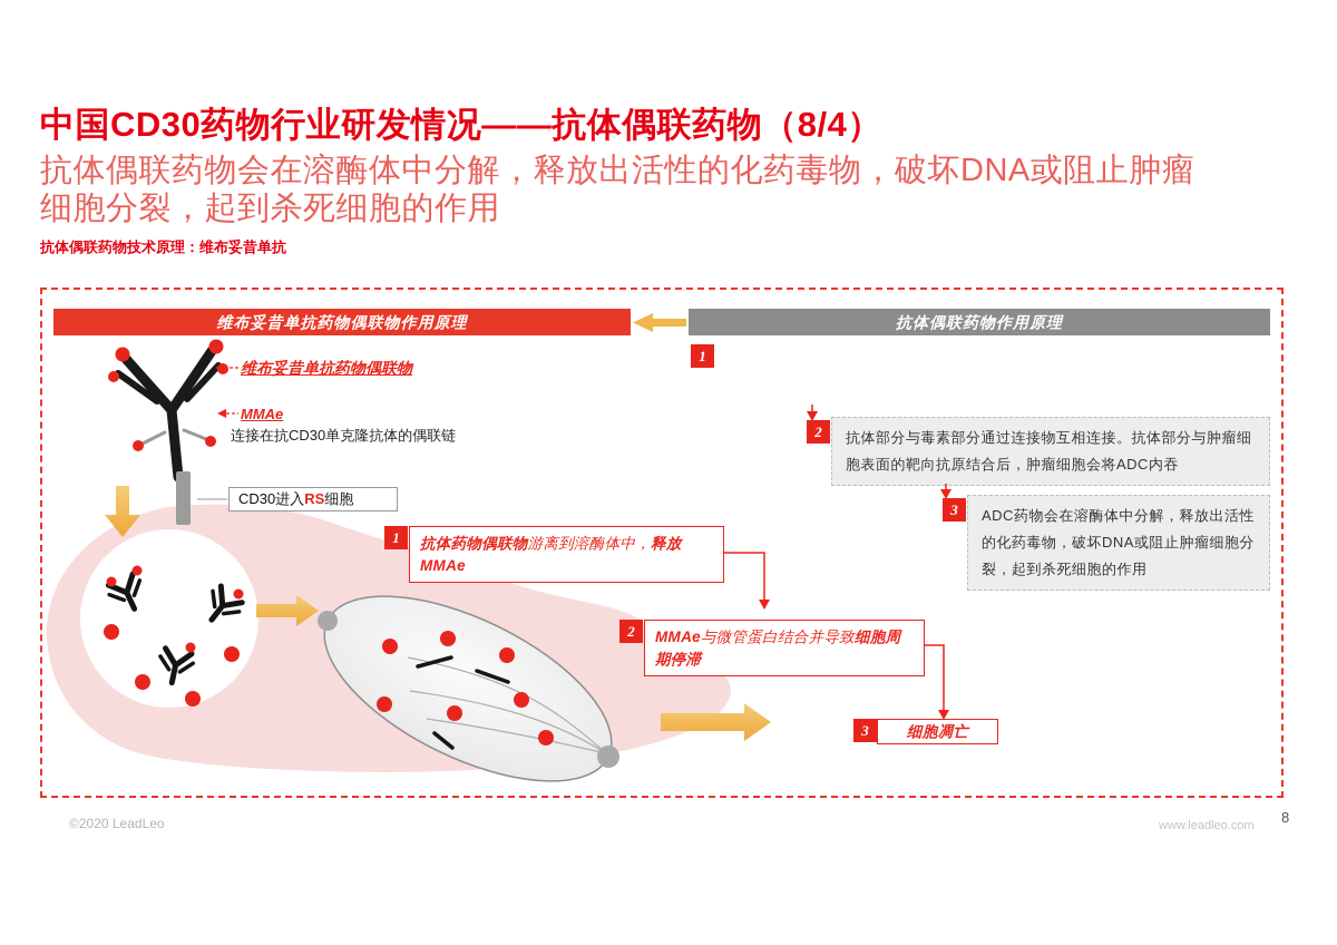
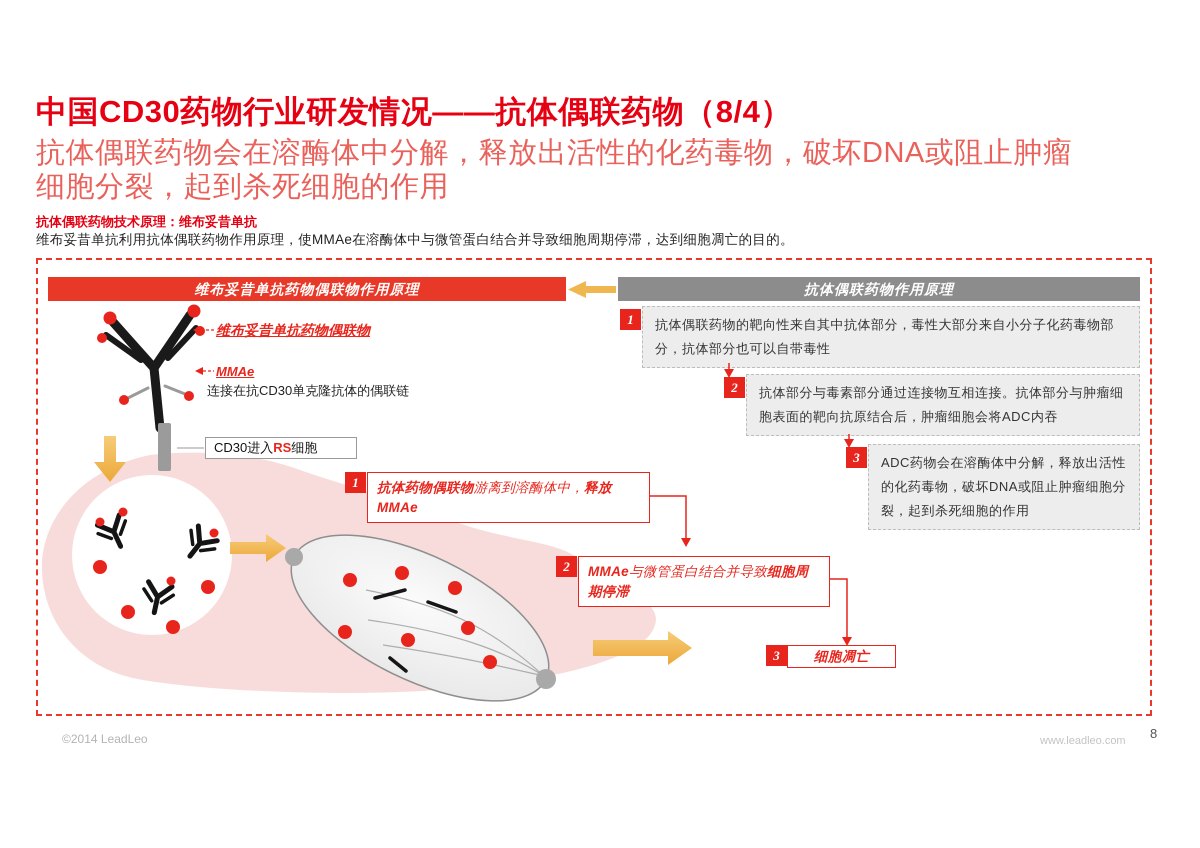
  中国CD30药物行业研发情况——抗体偶联药物（8/4）
  抗体偶联药物会在溶酶体中分解，释放出活性的化药毒物，破坏DNA或阻止肿瘤细胞分裂，起到杀死细胞的作用
  抗体偶联药物技术原理：维布妥昔单抗
+ 维布妥昔单抗利用抗体偶联药物作用原理，使MMAe在溶酶体中与微管蛋白结合并导致细胞周期停滞，达到细胞凋亡的目的。
  维布妥昔单抗药物偶联物作用原理
  抗体偶联药物作用原理
  维布妥昔单抗药物偶联物
  MMAe
  连接在抗CD30单克隆抗体的偶联链
  CD30进入RS细胞
  1
  抗体药物偶联物游离到溶酶体中，释放MMAe
  2
  MMAe与微管蛋白结合并导致细胞周期停滞
  3
  细胞凋亡
  1
+ 抗体偶联药物的靶向性来自其中抗体部分，毒性大部分来自小分子化药毒物部分，抗体部分也可以自带毒性
  2
  抗体部分与毒素部分通过连接物互相连接。抗体部分与肿瘤细胞表面的靶向抗原结合后，肿瘤细胞会将ADC内吞
  3
  ADC药物会在溶酶体中分解，释放出活性的化药毒物，破坏DNA或阻止肿瘤细胞分裂，起到杀死细胞的作用
- ©2020 LeadLeo
+ ©2014 LeadLeo
  www.leadleo.com
  8
